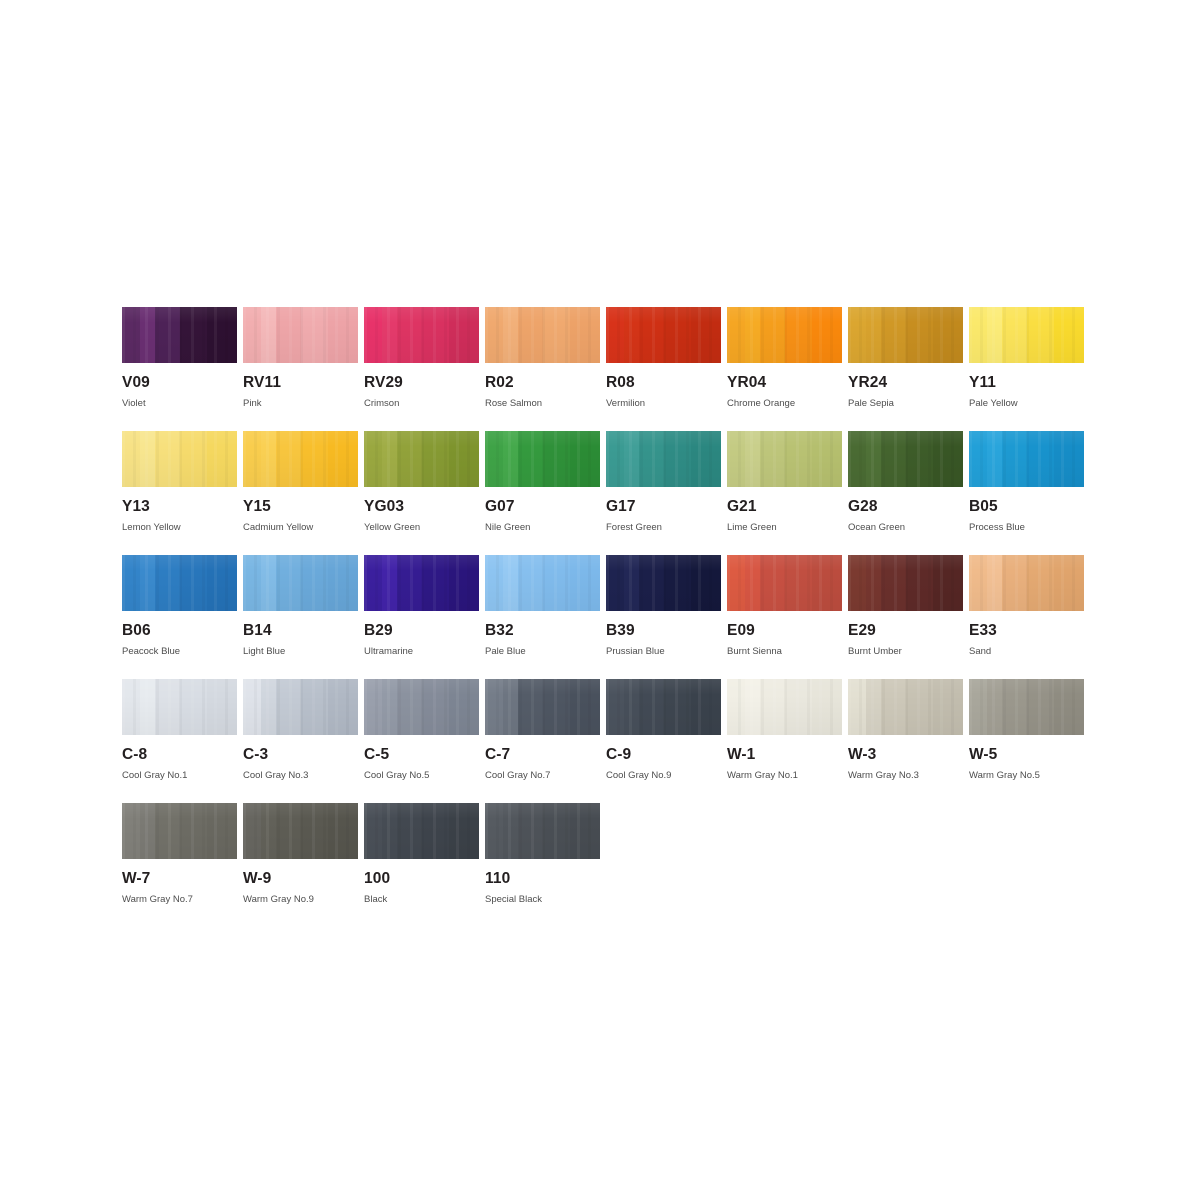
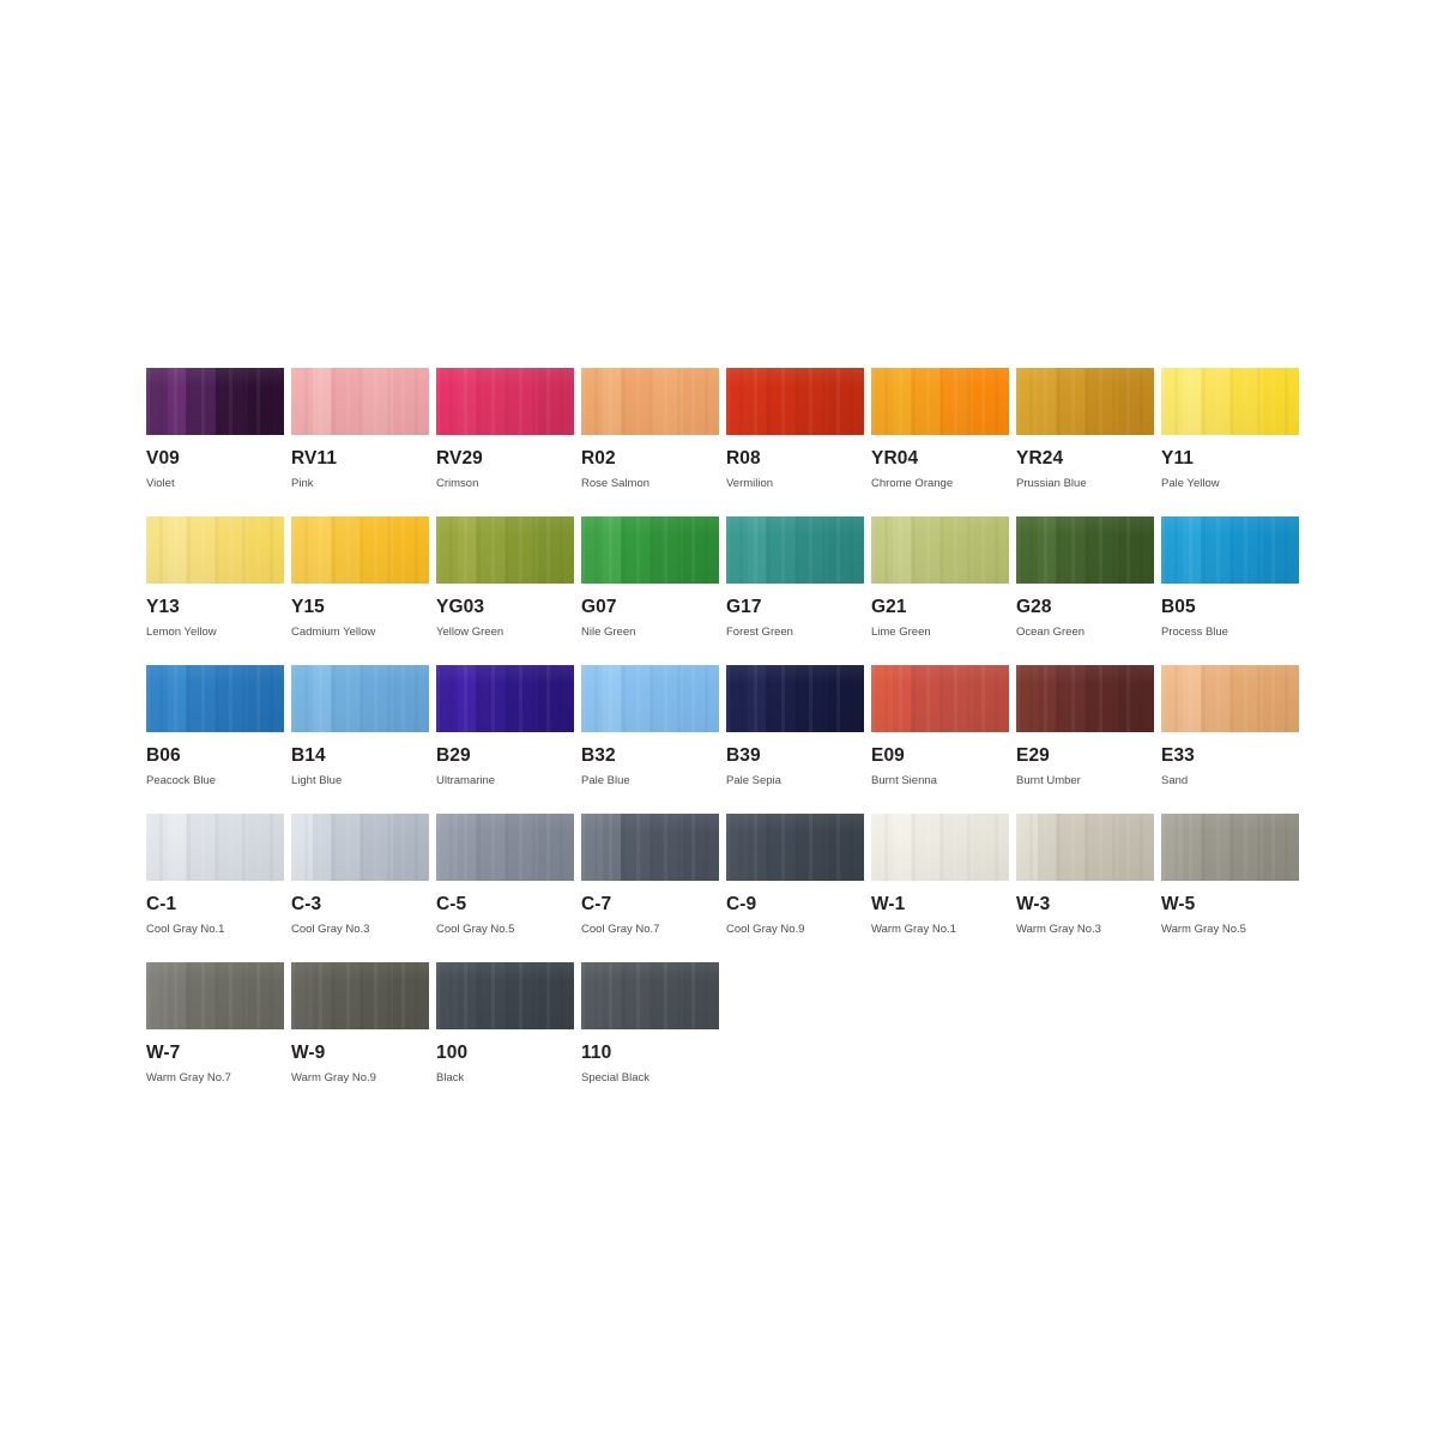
  V09
  Violet
  RV11
  Pink
  RV29
  Crimson
  R02
  Rose Salmon
  R08
  Vermilion
  YR04
  Chrome Orange
  YR24
- Pale Sepia
+ Prussian Blue
  Y11
  Pale Yellow
  Y13
  Lemon Yellow
  Y15
  Cadmium Yellow
  YG03
  Yellow Green
  G07
  Nile Green
  G17
  Forest Green
  G21
  Lime Green
  G28
  Ocean Green
  B05
  Process Blue
  B06
  Peacock Blue
  B14
  Light Blue
  B29
  Ultramarine
  B32
  Pale Blue
  B39
- Prussian Blue
+ Pale Sepia
  E09
  Burnt Sienna
  E29
  Burnt Umber
  E33
  Sand
- C-8
+ C-1
  Cool Gray No.1
  C-3
  Cool Gray No.3
  C-5
  Cool Gray No.5
  C-7
  Cool Gray No.7
  C-9
  Cool Gray No.9
  W-1
  Warm Gray No.1
  W-3
  Warm Gray No.3
  W-5
  Warm Gray No.5
  W-7
  Warm Gray No.7
  W-9
  Warm Gray No.9
  100
  Black
  110
  Special Black
